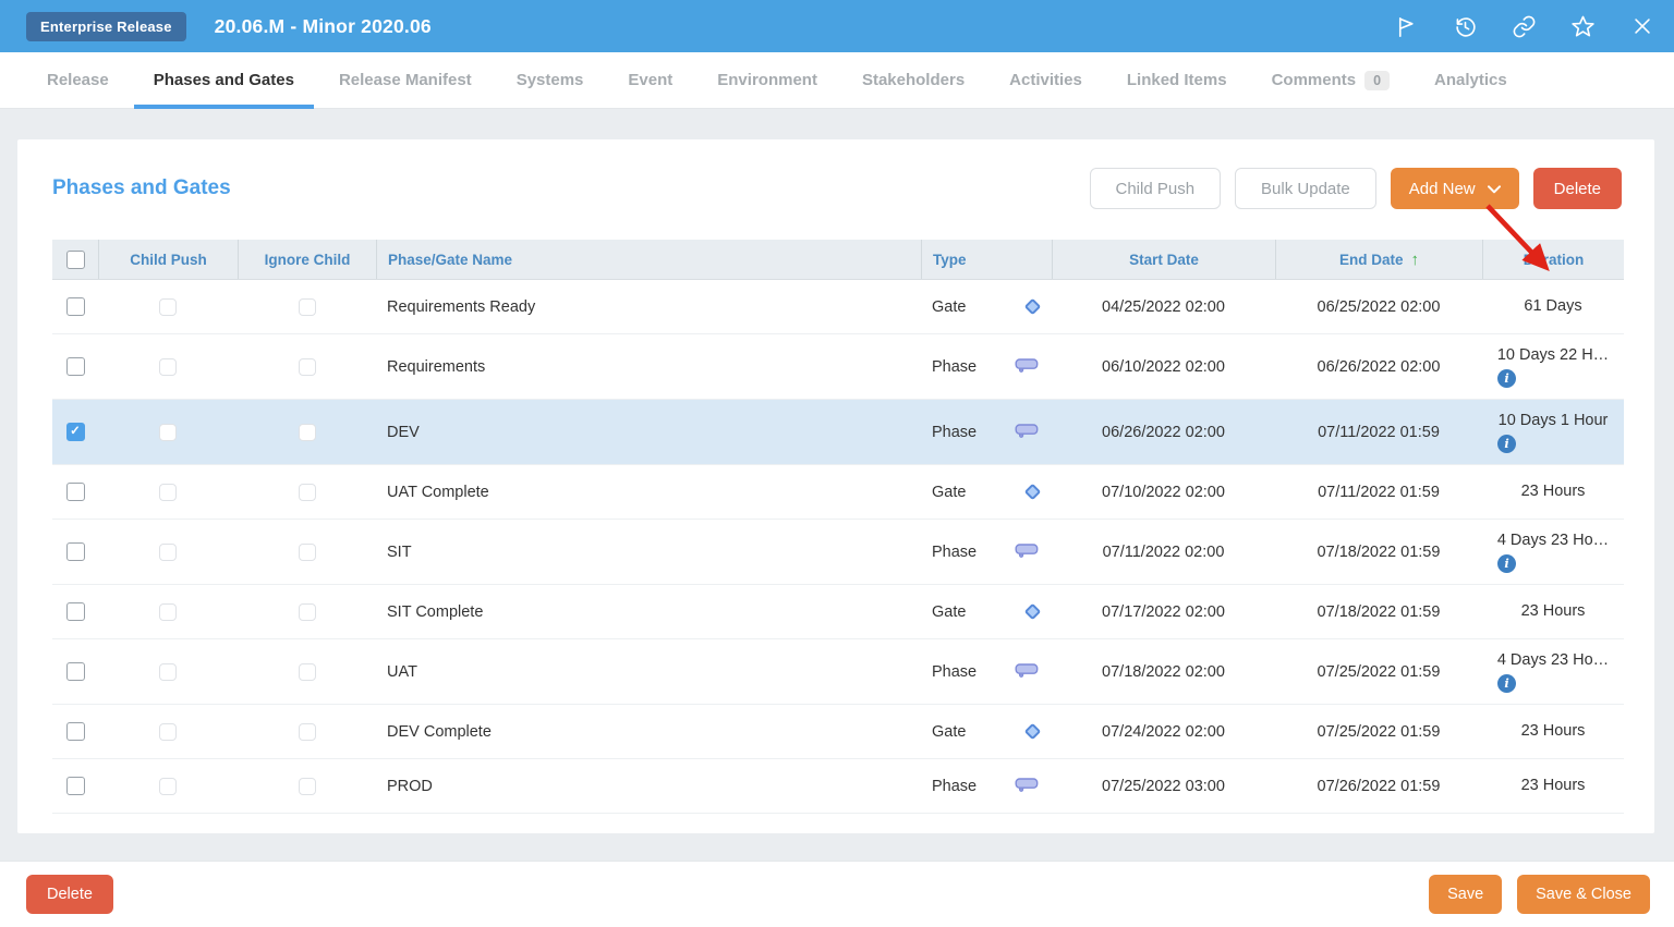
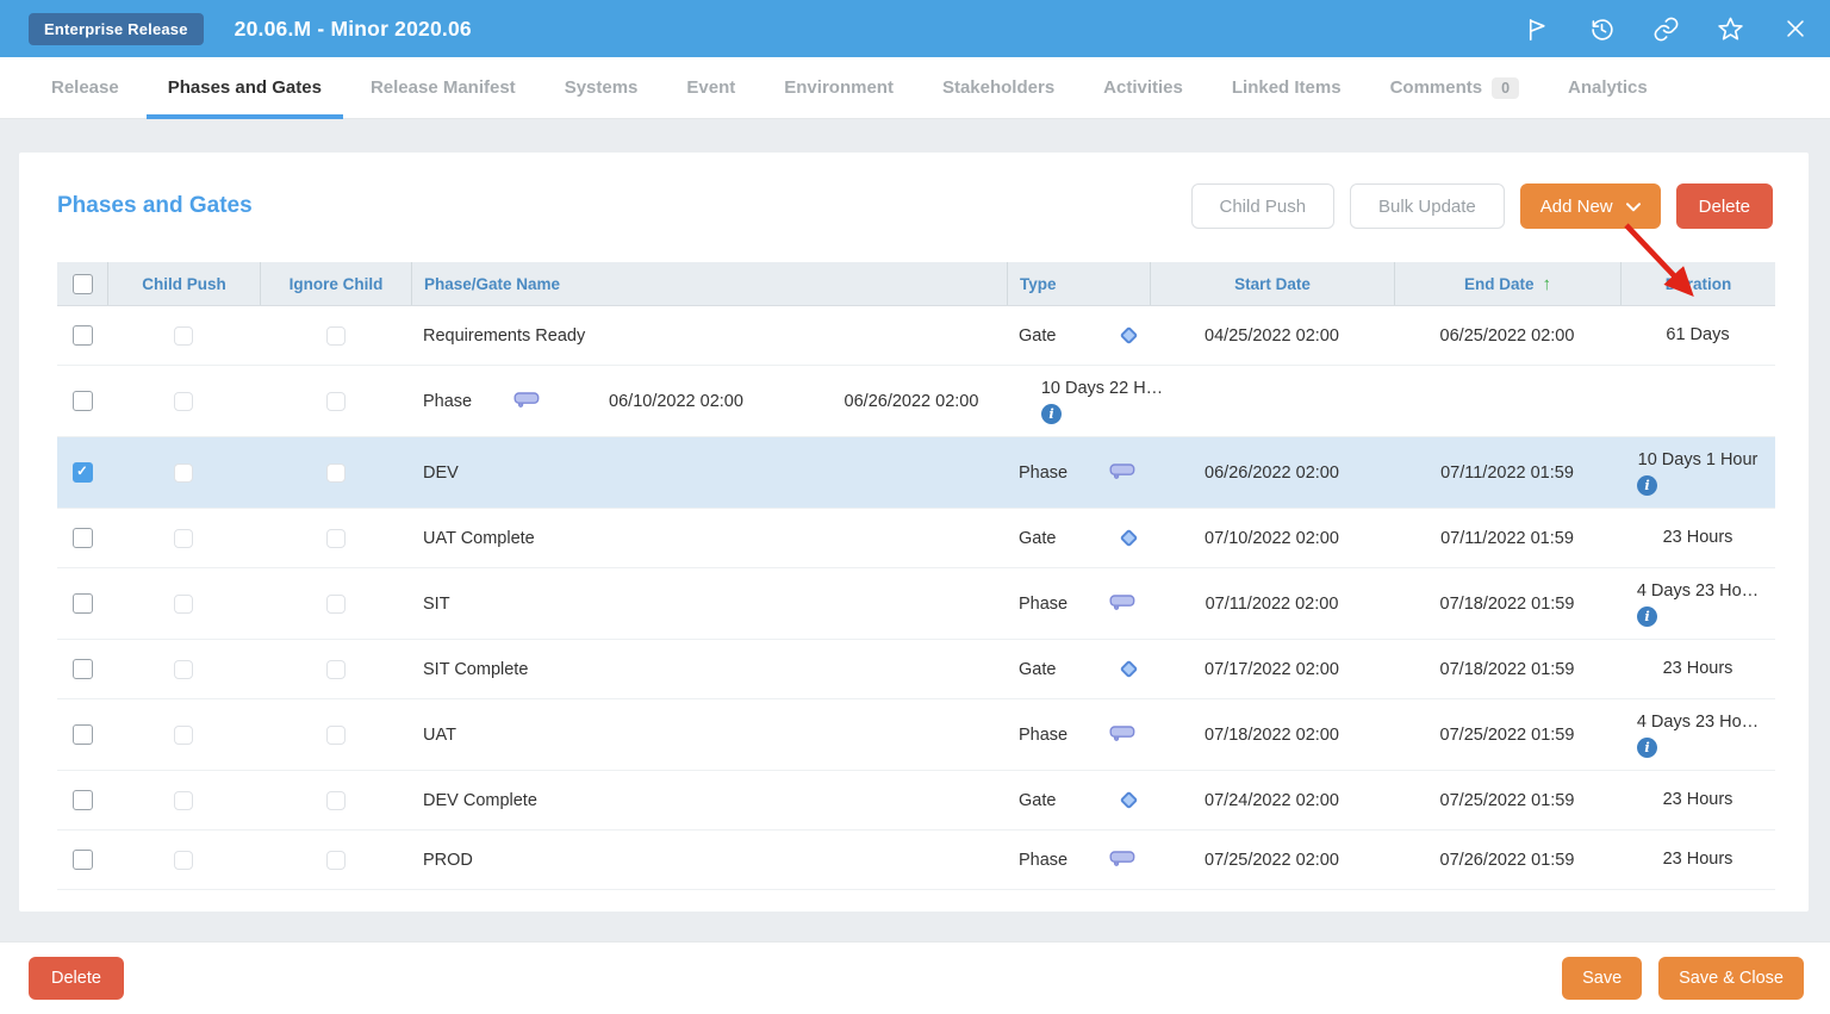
  Enterprise Release
  20.06.M - Minor 2020.06
  Release
  Phases and Gates
  Release Manifest
  Systems
  Event
  Environment
  Stakeholders
  Activities
  Linked Items
  Comments
  0
  Analytics
  Phases and Gates
  Child Push
  Bulk Update
  Add New
  Delete
  Child Push
  Ignore Child
  Phase/Gate Name
  Type
  Start Date
  End Date
  ↑
  Dration
  Requirements Ready
  Gate
  04/25/2022 02:00
  06/25/2022 02:00
  61 Days
- Requirements
  Phase
  06/10/2022 02:00
  06/26/2022 02:00
  10 Days 22 H…
  i
  ✓
  DEV
  Phase
  06/26/2022 02:00
  07/11/2022 01:59
  10 Days 1 Hour
  i
  UAT Complete
  Gate
  07/10/2022 02:00
  07/11/2022 01:59
  23 Hours
  SIT
  Phase
  07/11/2022 02:00
  07/18/2022 01:59
  4 Days 23 Ho…
  i
  SIT Complete
  Gate
  07/17/2022 02:00
  07/18/2022 01:59
  23 Hours
  UAT
  Phase
  07/18/2022 02:00
  07/25/2022 01:59
  4 Days 23 Ho…
  i
  DEV Complete
  Gate
  07/24/2022 02:00
  07/25/2022 01:59
  23 Hours
  PROD
  Phase
- 07/25/2022 03:00
+ 07/25/2022 02:00
  07/26/2022 01:59
  23 Hours
  Delete
  Save
  Save & Close
